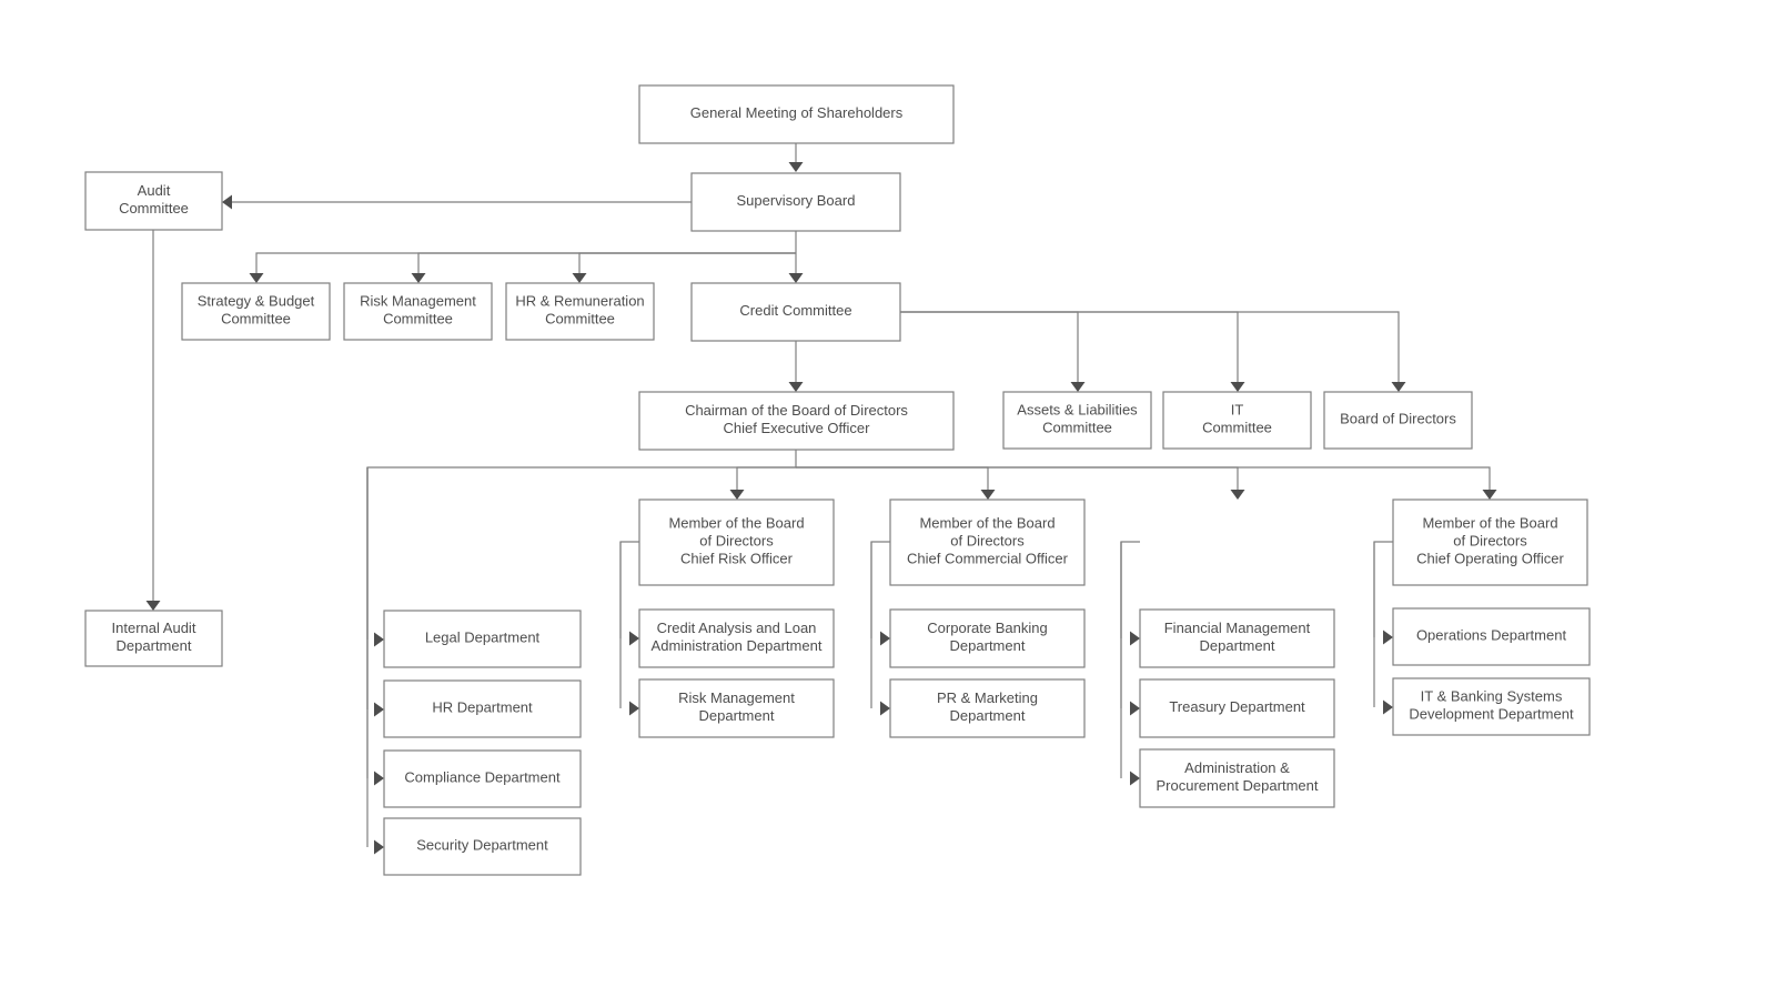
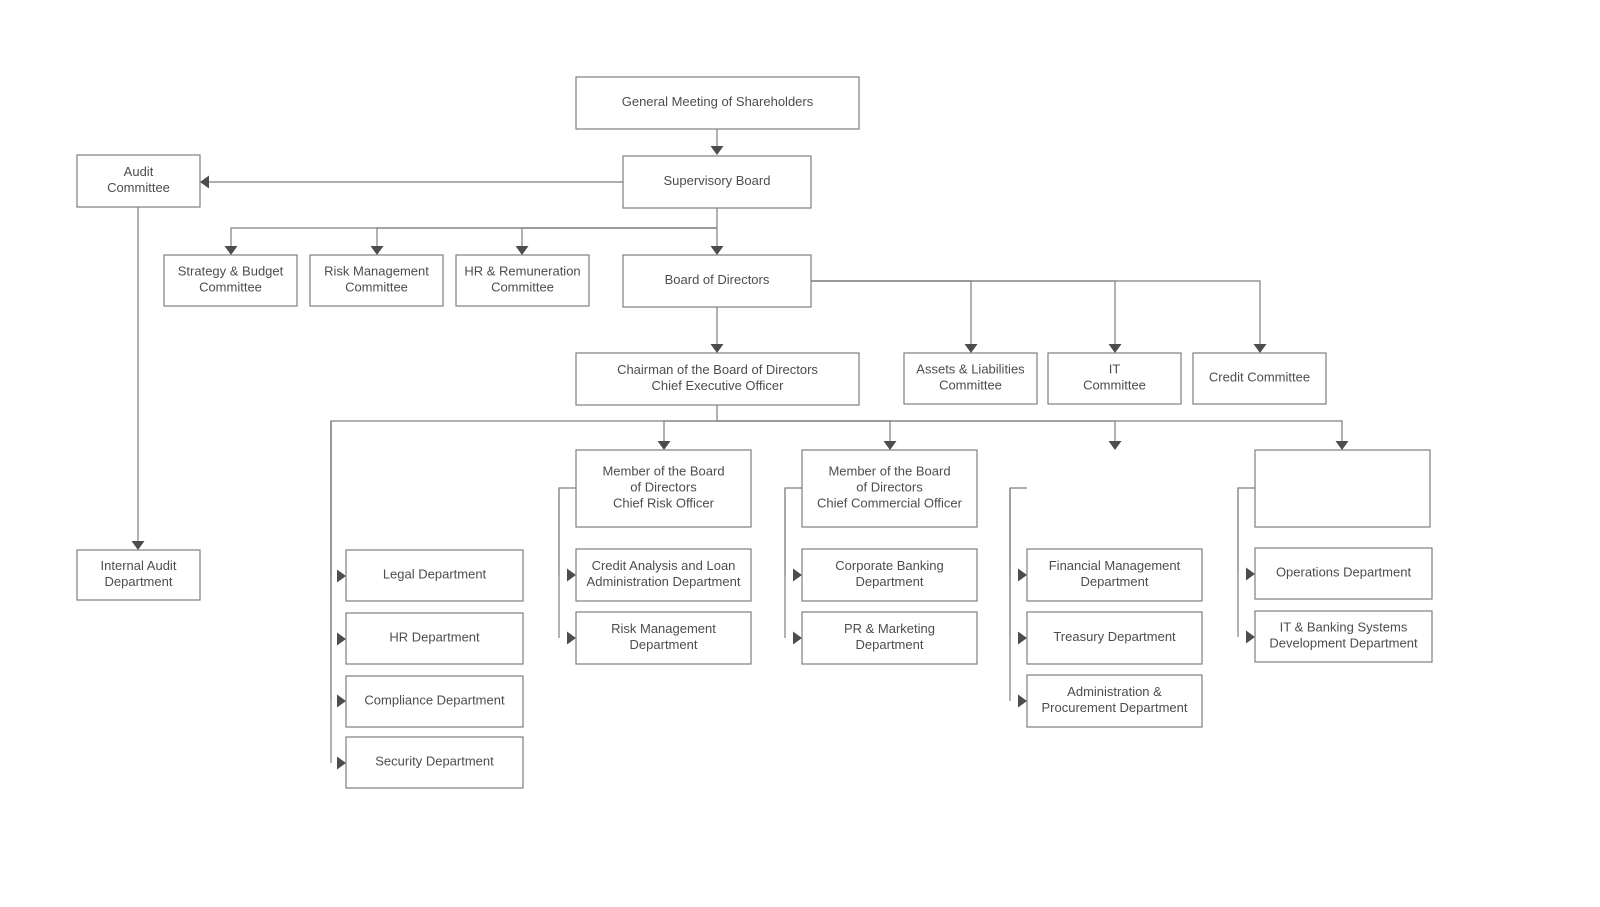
  General Meeting of Shareholders
  Supervisory Board
  Audit Committee
  Strategy & Budget Committee
  Risk Management Committee
  HR & Remuneration Committee
- Credit Committee
+ Board of Directors
  Chairman of the Board of Directors Chief Executive Officer
  Assets & Liabilities Committee
  IT Committee
- Board of Directors
+ Credit Committee
  Internal Audit Department
  Member of the Board of Directors Chief Risk Officer
  Member of the Board of Directors Chief Commercial Officer
- Member of the Board of Directors Chief Operating Officer
  Legal Department
  HR Department
  Compliance Department
  Security Department
  Credit Analysis and Loan Administration Department
  Risk Management Department
  Corporate Banking Department
  PR & Marketing Department
  Financial Management Department
  Treasury Department
  Administration & Procurement Department
  Operations Department
  IT & Banking Systems Development Department
